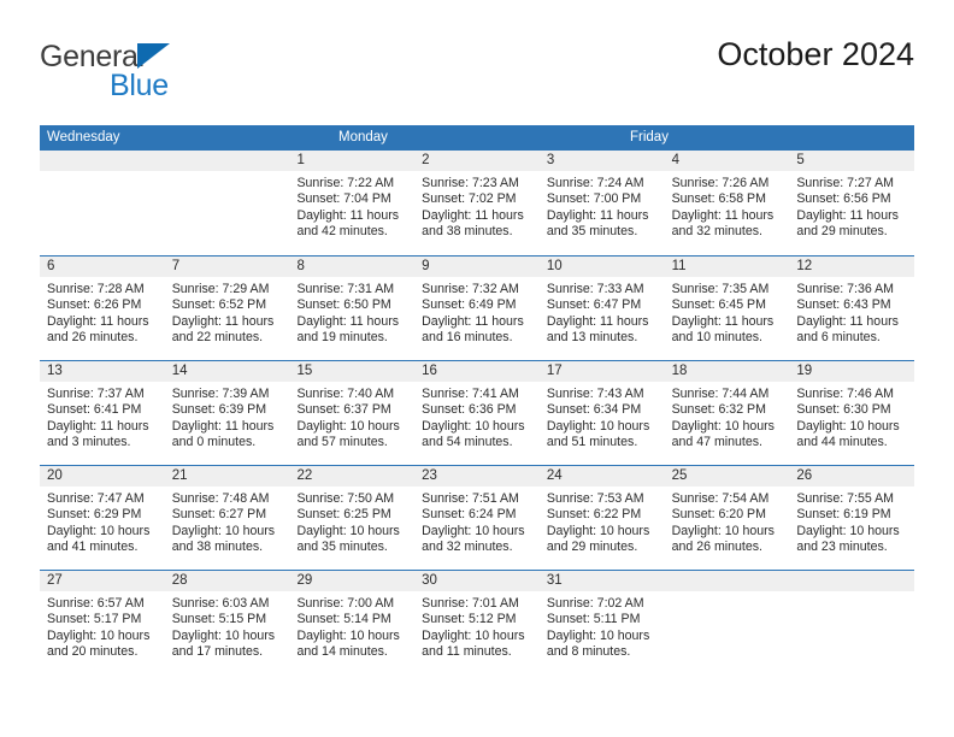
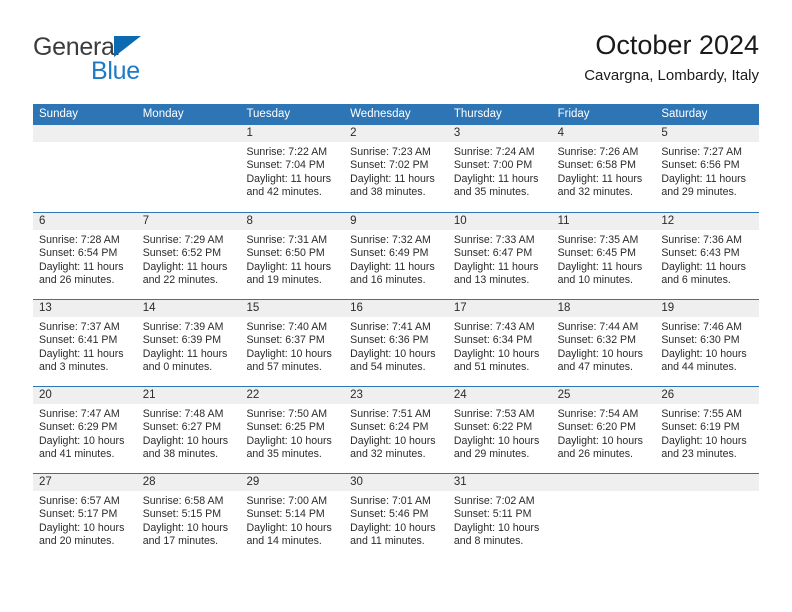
  General
  Blue
  October 2024
+ Cavargna, Lombardy, Italy
+ Sunday
- Wednesday
+ Monday
+ Tuesday
- Monday
+ Wednesday
+ Thursday
  Friday
+ Saturday
  1
  Sunrise: 7:22 AM
  Sunset: 7:04 PM
  Daylight: 11 hours
  and 42 minutes.
  2
  Sunrise: 7:23 AM
  Sunset: 7:02 PM
  Daylight: 11 hours
  and 38 minutes.
  3
  Sunrise: 7:24 AM
  Sunset: 7:00 PM
  Daylight: 11 hours
  and 35 minutes.
  4
  Sunrise: 7:26 AM
  Sunset: 6:58 PM
  Daylight: 11 hours
  and 32 minutes.
  5
  Sunrise: 7:27 AM
  Sunset: 6:56 PM
  Daylight: 11 hours
  and 29 minutes.
  6
  Sunrise: 7:28 AM
- Sunset: 6:26 PM
+ Sunset: 6:54 PM
  Daylight: 11 hours
  and 26 minutes.
  7
  Sunrise: 7:29 AM
  Sunset: 6:52 PM
  Daylight: 11 hours
  and 22 minutes.
  8
  Sunrise: 7:31 AM
  Sunset: 6:50 PM
  Daylight: 11 hours
  and 19 minutes.
  9
  Sunrise: 7:32 AM
  Sunset: 6:49 PM
  Daylight: 11 hours
  and 16 minutes.
  10
  Sunrise: 7:33 AM
  Sunset: 6:47 PM
  Daylight: 11 hours
  and 13 minutes.
  11
  Sunrise: 7:35 AM
  Sunset: 6:45 PM
  Daylight: 11 hours
  and 10 minutes.
  12
  Sunrise: 7:36 AM
  Sunset: 6:43 PM
  Daylight: 11 hours
  and 6 minutes.
  13
  Sunrise: 7:37 AM
  Sunset: 6:41 PM
  Daylight: 11 hours
  and 3 minutes.
  14
  Sunrise: 7:39 AM
  Sunset: 6:39 PM
  Daylight: 11 hours
  and 0 minutes.
  15
  Sunrise: 7:40 AM
  Sunset: 6:37 PM
  Daylight: 10 hours
  and 57 minutes.
  16
  Sunrise: 7:41 AM
  Sunset: 6:36 PM
  Daylight: 10 hours
  and 54 minutes.
  17
  Sunrise: 7:43 AM
  Sunset: 6:34 PM
  Daylight: 10 hours
  and 51 minutes.
  18
  Sunrise: 7:44 AM
  Sunset: 6:32 PM
  Daylight: 10 hours
  and 47 minutes.
  19
  Sunrise: 7:46 AM
  Sunset: 6:30 PM
  Daylight: 10 hours
  and 44 minutes.
  20
  Sunrise: 7:47 AM
  Sunset: 6:29 PM
  Daylight: 10 hours
  and 41 minutes.
  21
  Sunrise: 7:48 AM
  Sunset: 6:27 PM
  Daylight: 10 hours
  and 38 minutes.
  22
  Sunrise: 7:50 AM
  Sunset: 6:25 PM
  Daylight: 10 hours
  and 35 minutes.
  23
  Sunrise: 7:51 AM
  Sunset: 6:24 PM
  Daylight: 10 hours
  and 32 minutes.
  24
  Sunrise: 7:53 AM
  Sunset: 6:22 PM
  Daylight: 10 hours
  and 29 minutes.
  25
  Sunrise: 7:54 AM
  Sunset: 6:20 PM
  Daylight: 10 hours
  and 26 minutes.
  26
  Sunrise: 7:55 AM
  Sunset: 6:19 PM
  Daylight: 10 hours
  and 23 minutes.
  27
  Sunrise: 6:57 AM
  Sunset: 5:17 PM
  Daylight: 10 hours
  and 20 minutes.
  28
- Sunrise: 6:03 AM
+ Sunrise: 6:58 AM
  Sunset: 5:15 PM
  Daylight: 10 hours
  and 17 minutes.
  29
  Sunrise: 7:00 AM
  Sunset: 5:14 PM
  Daylight: 10 hours
  and 14 minutes.
  30
  Sunrise: 7:01 AM
- Sunset: 5:12 PM
+ Sunset: 5:46 PM
  Daylight: 10 hours
  and 11 minutes.
  31
  Sunrise: 7:02 AM
  Sunset: 5:11 PM
  Daylight: 10 hours
  and 8 minutes.
